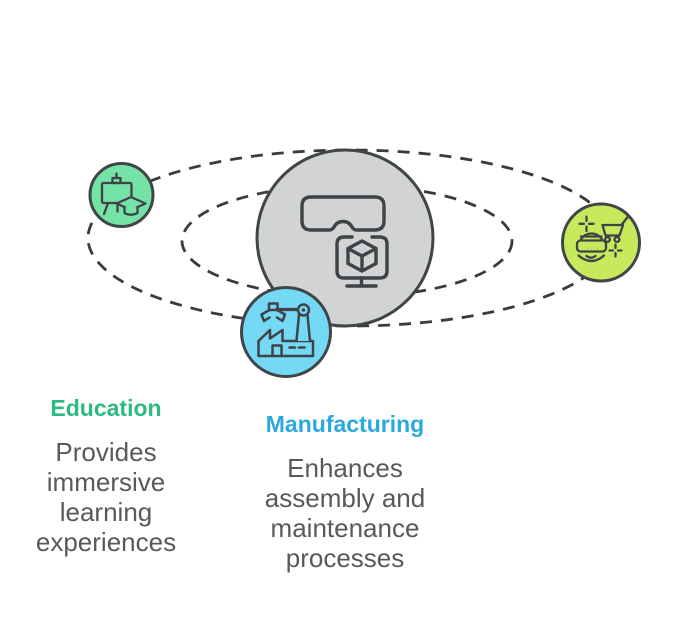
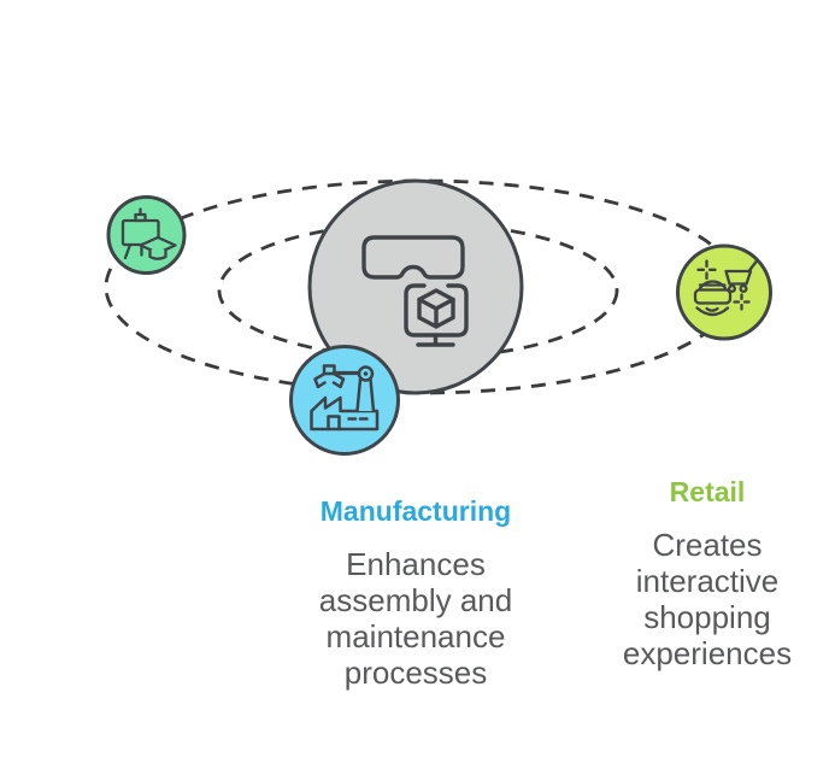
- Education
- Provides immersive learning experiences
  Manufacturing
  Enhances assembly and maintenance processes
+ Retail
+ Creates interactive shopping experiences
